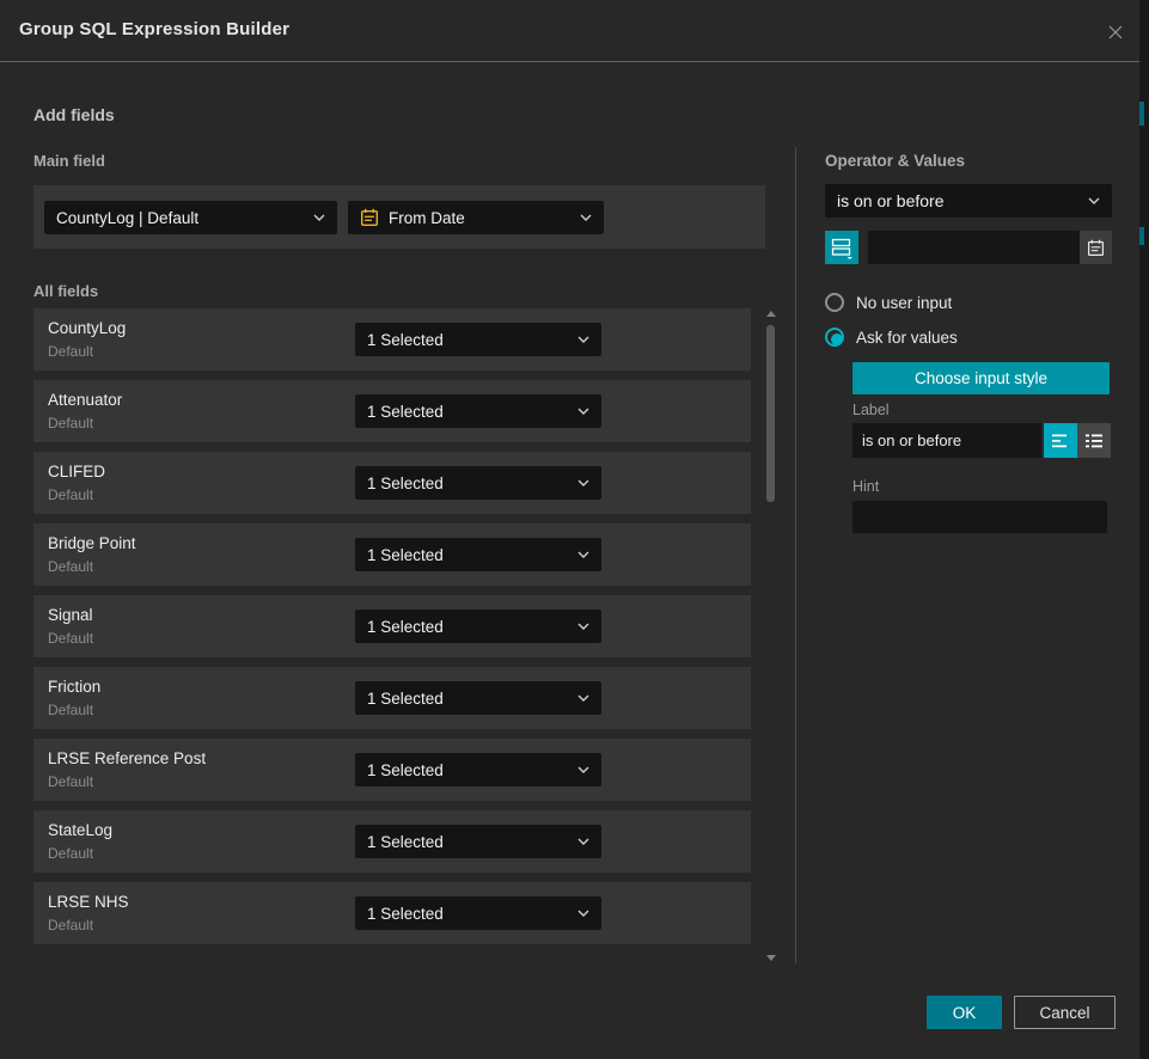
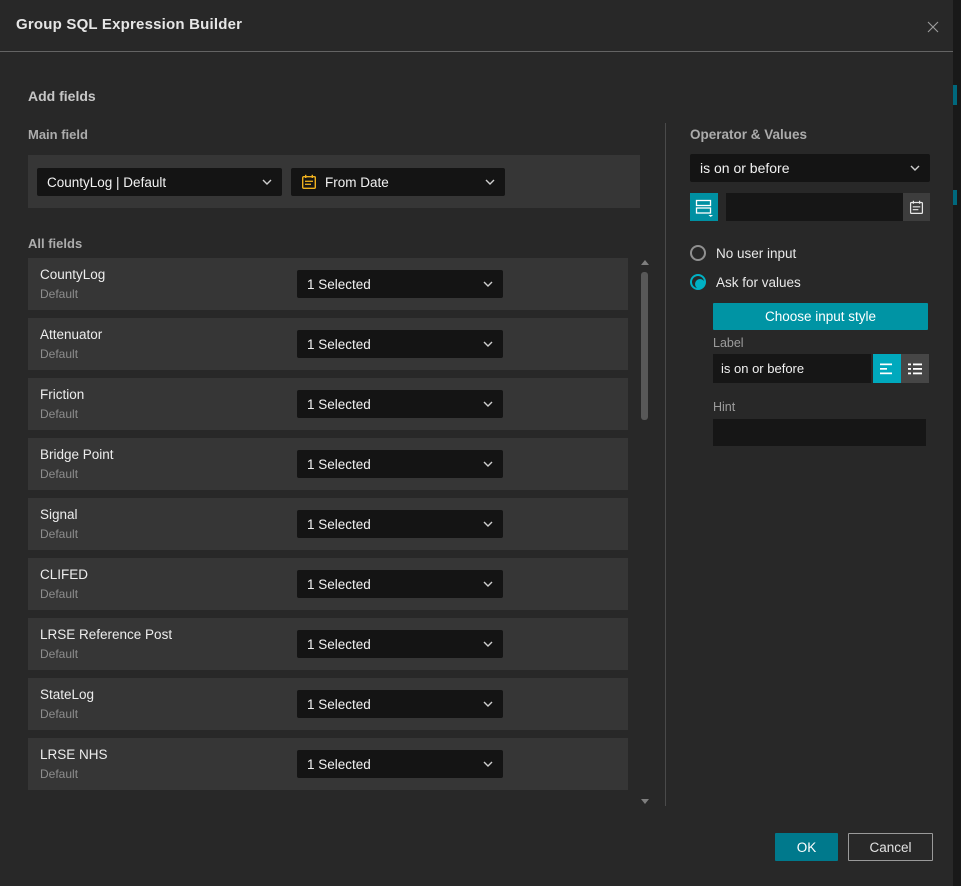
  Group SQL Expression Builder
  Add fields
  Main field
  CountyLog | Default
  From Date
  All fields
  CountyLog
  Default
  1 Selected
  Attenuator
  Default
  1 Selected
- CLIFED
+ Friction
  Default
  1 Selected
  Bridge Point
  Default
  1 Selected
  Signal
  Default
  1 Selected
- Friction
+ CLIFED
  Default
  1 Selected
  LRSE Reference Post
  Default
  1 Selected
  StateLog
  Default
  1 Selected
  LRSE NHS
  Default
  1 Selected
  Operator & Values
  is on or before
  No user input
  Ask for values
  Choose input style
  Label
  is on or before
  Hint
  OK
  Cancel
